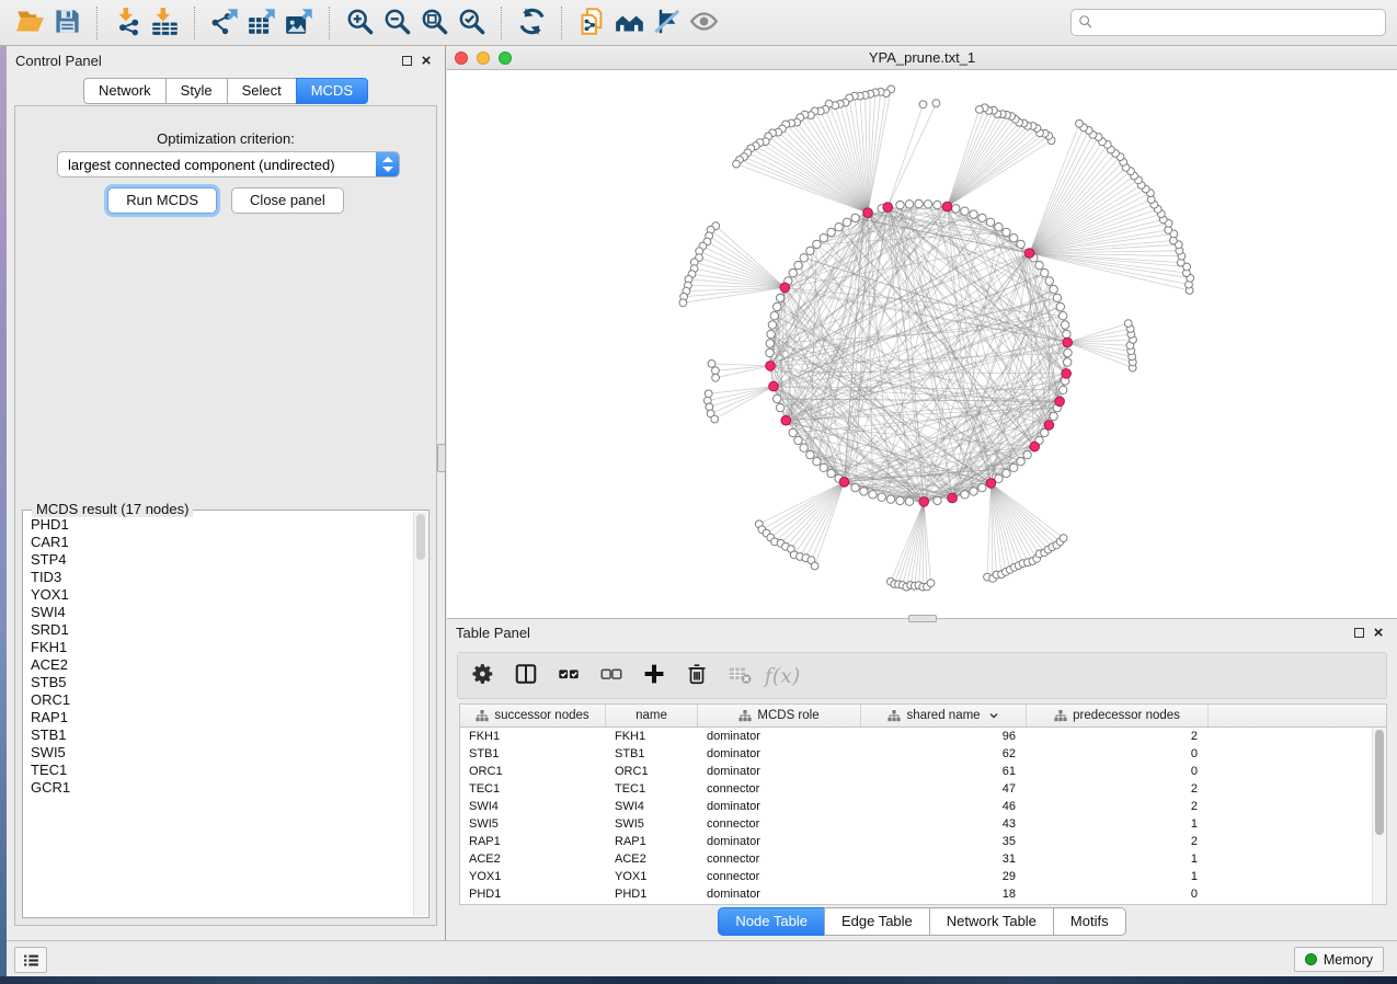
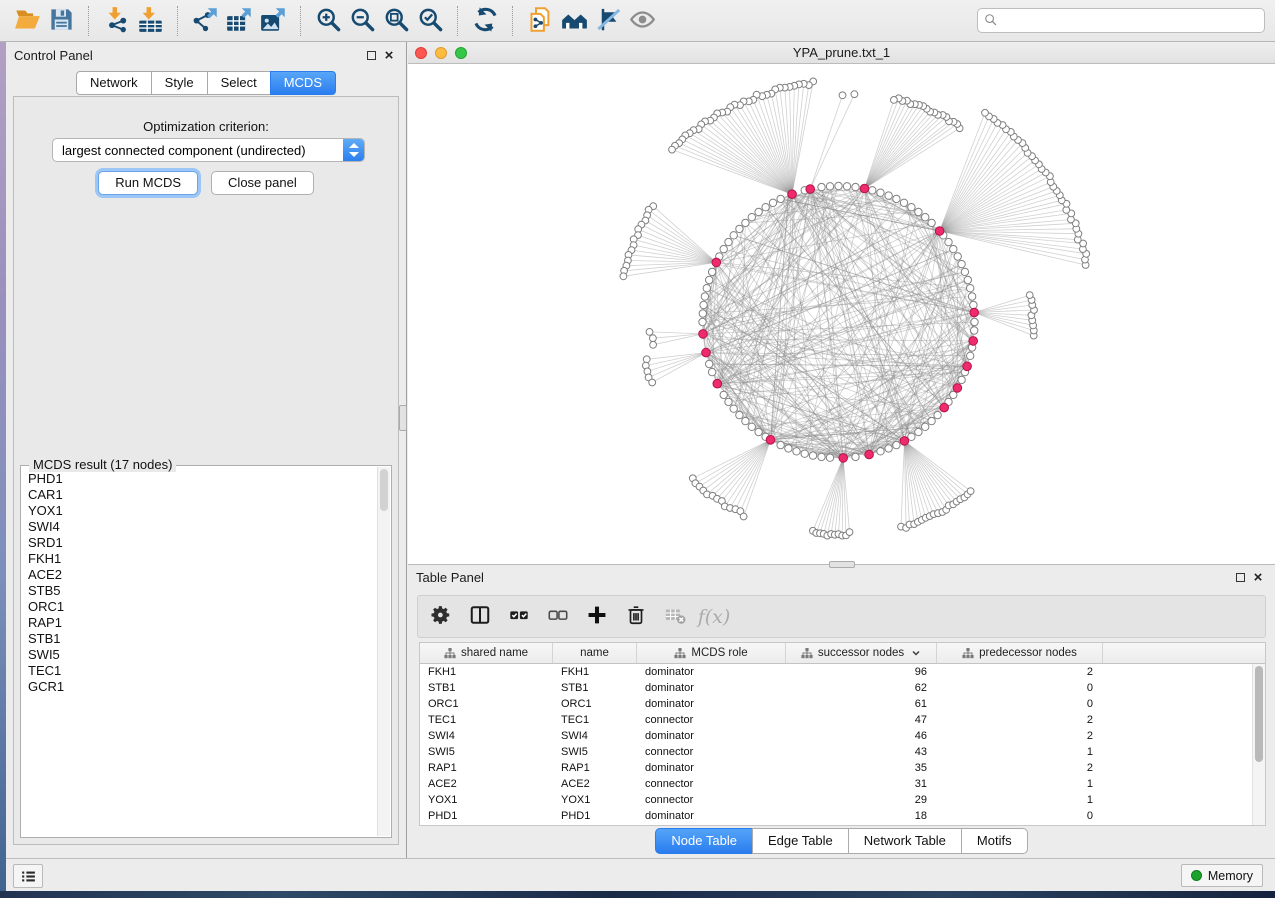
  Control Panel
  ×
  Network
  Style
  Select
  MCDS
  Optimization criterion:
  largest connected component (undirected)
  Run MCDS
  Close panel
  MCDS result (17 nodes)
  PHD1
  CAR1
- STP4
- TID3
  YOX1
  SWI4
  SRD1
  FKH1
  ACE2
  STB5
  ORC1
  RAP1
  STB1
  SWI5
  TEC1
  GCR1
  YPA_prune.txt_1
  Table Panel
  ×
  f(x)
- successor nodes
+ shared name
  name
  MCDS role
- shared name
+ successor nodes
  predecessor nodes
  FKH1
  FKH1
  dominator
  96
  2
  STB1
  STB1
  dominator
  62
  0
  ORC1
  ORC1
  dominator
  61
  0
  TEC1
  TEC1
  connector
  47
  2
  SWI4
  SWI4
  dominator
  46
  2
  SWI5
  SWI5
  connector
  43
  1
  RAP1
  RAP1
  dominator
  35
  2
  ACE2
  ACE2
  connector
  31
  1
  YOX1
  YOX1
  connector
  29
  1
  PHD1
  PHD1
  dominator
  18
  0
  Node Table
  Edge Table
  Network Table
  Motifs
  Memory
